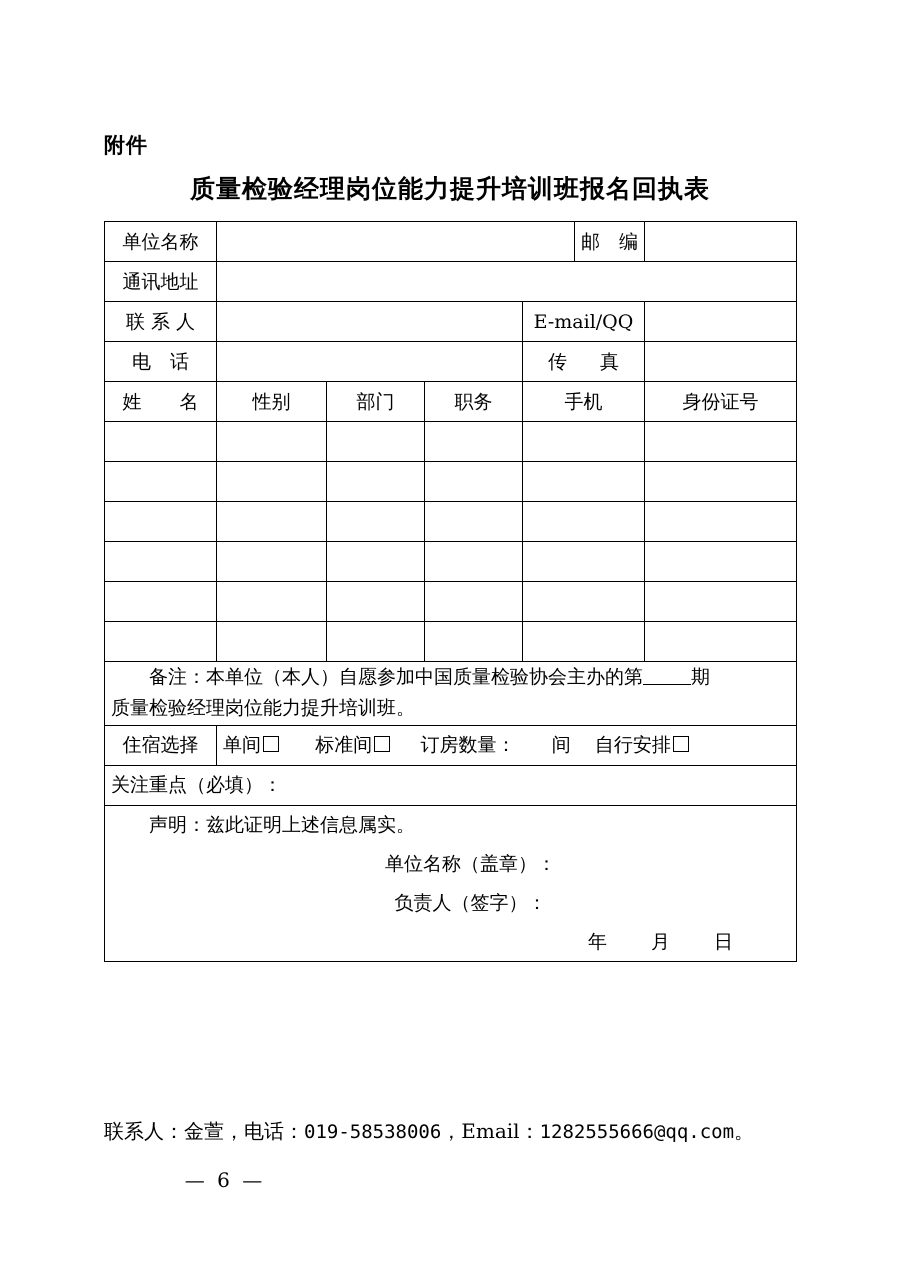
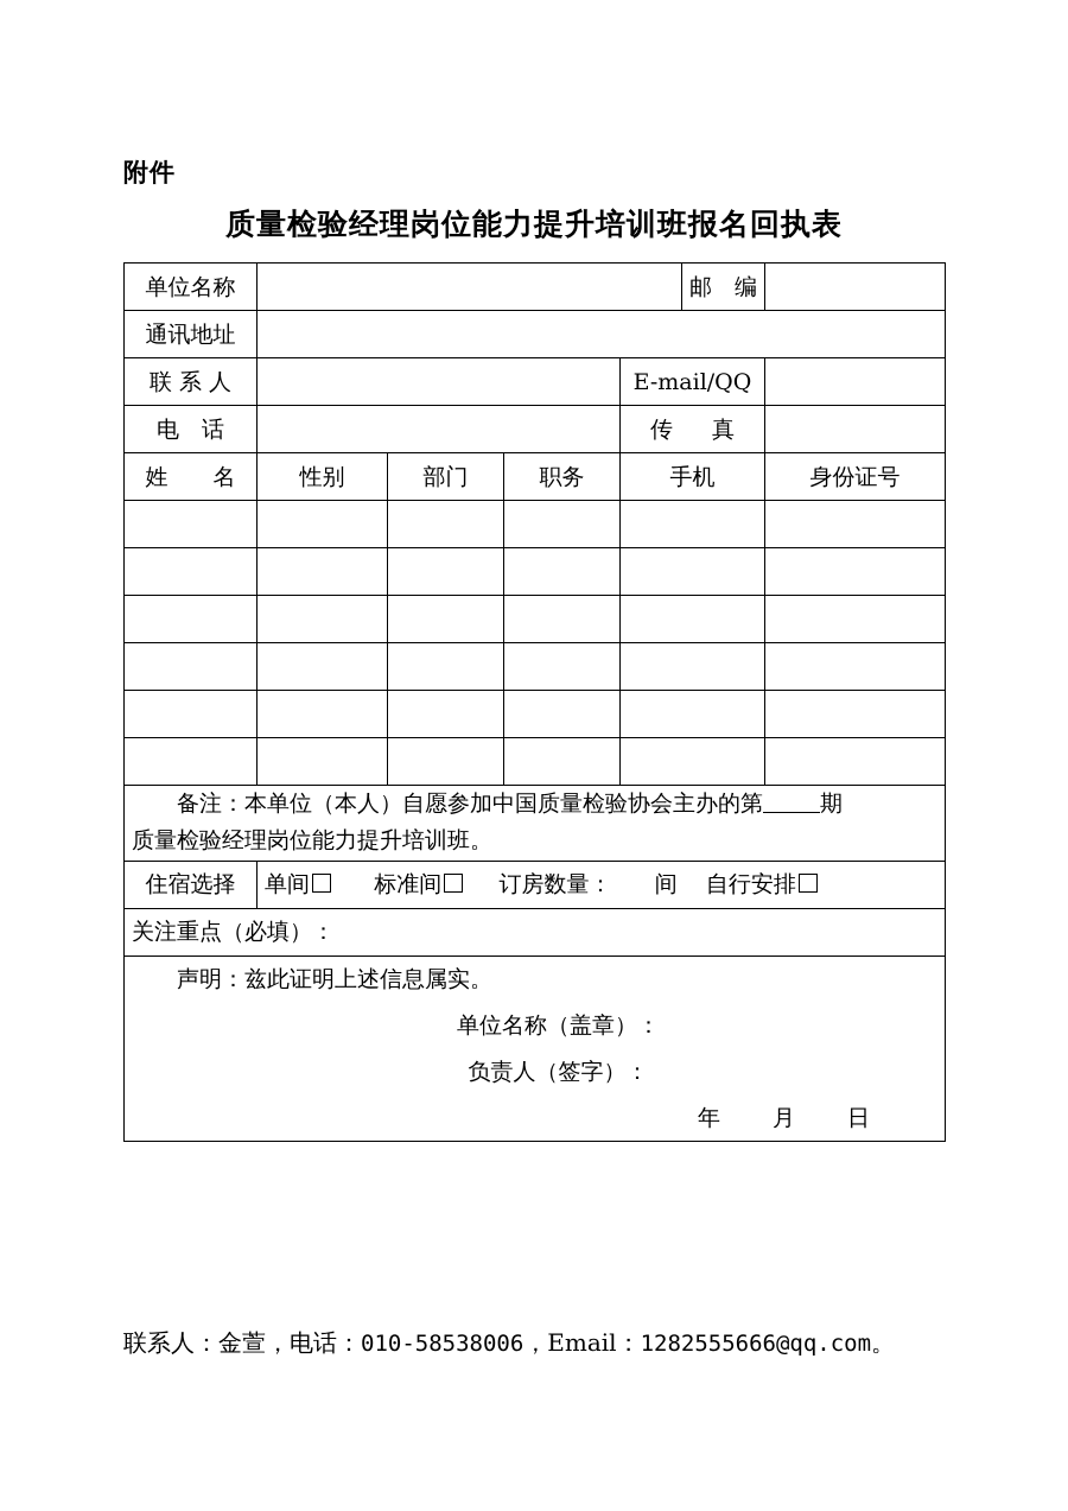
  附件
  质量检验经理岗位能力提升培训班报名回执表
  单位名称		邮 编
  通讯地址
  联 系 人		E-mail/QQ
  电 话		传 真
  姓 名	性别	部门	职务	手机	身份证号
  备注：本单位（本人）自愿参加中国质量检验协会主办的第 期 质量检验经理岗位能力提升培训班。
  住宿选择	单间 标准间 订房数量： 间 自行安排
  关注重点（必填）：
  声明：兹此证明上述信息属实。 单位名称（盖章）： 负责人（签字）： 年 月 日
- 联系人：金萱，电话：019-58538006，Email：1282555666@qq.com。
+ 联系人：金萱，电话：010-58538006，Email：1282555666@qq.com。
- — 6 —
